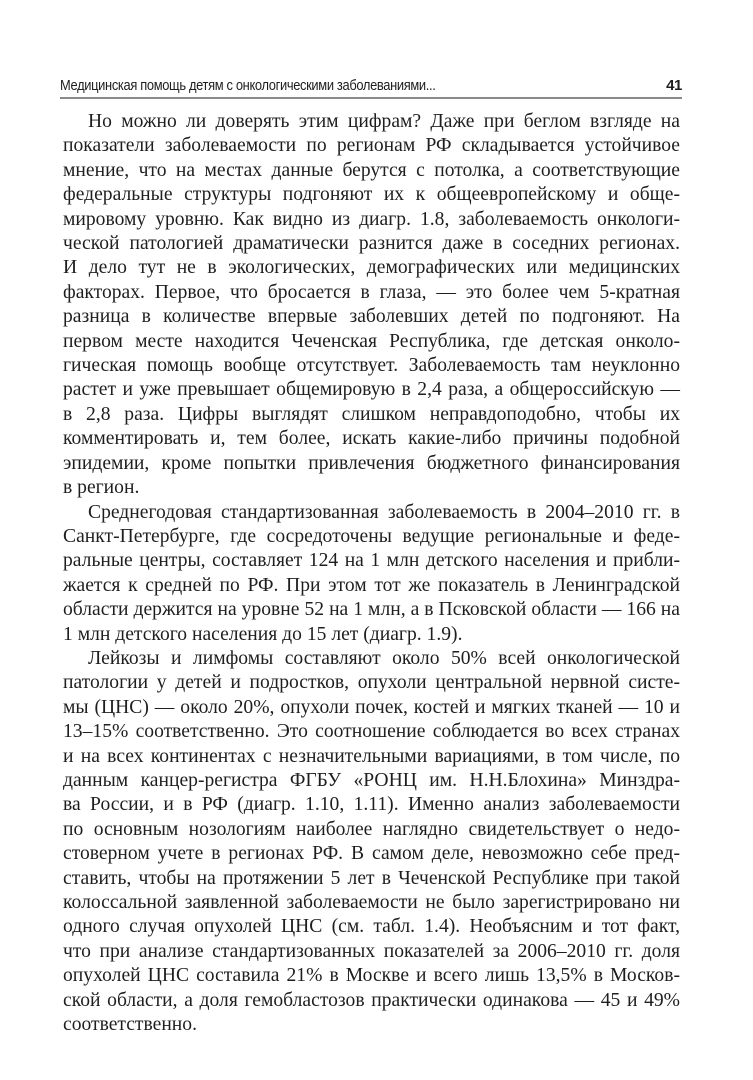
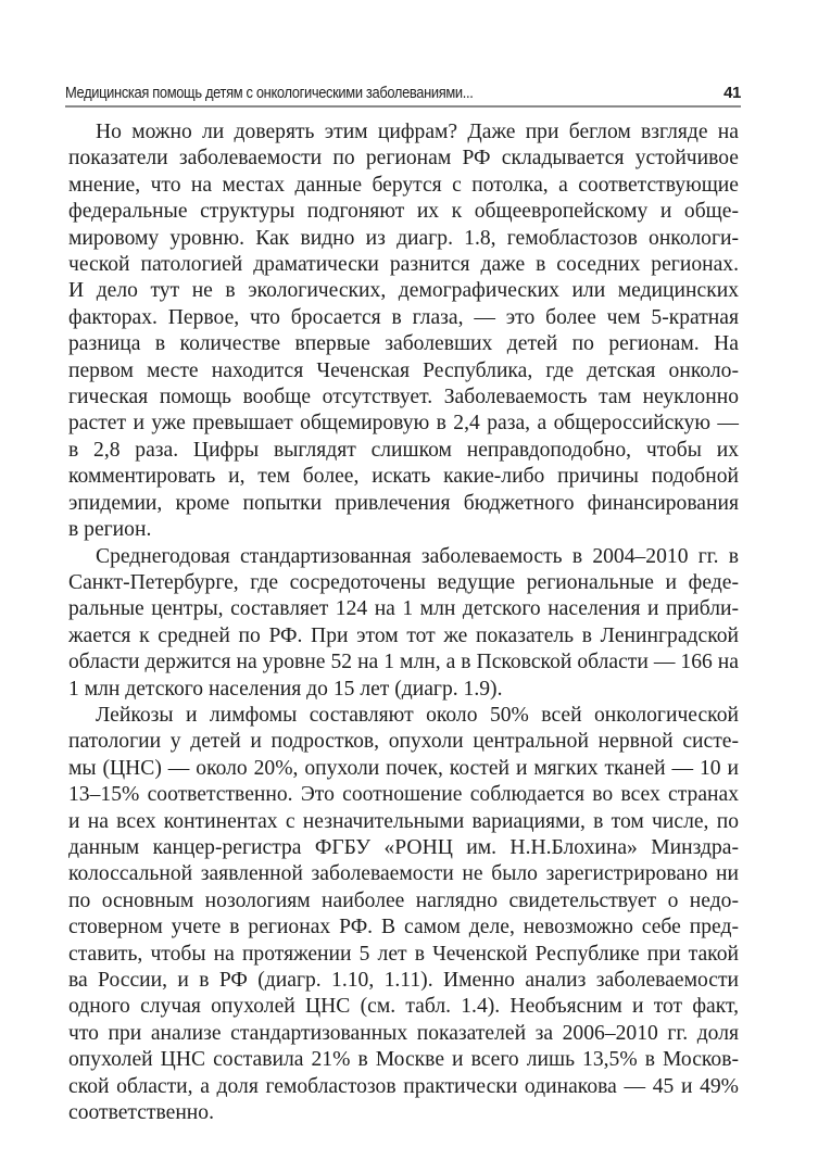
  Медицинская помощь детям с онкологическими заболеваниями...
  41
  Но можно ли доверять этим цифрам? Даже при беглом взгляде на
  показатели заболеваемости по регионам РФ складывается устойчивое
  мнение, что на местах данные берутся с потолка, а соответствующие
  федеральные структуры подгоняют их к общеевропейскому и обще-
- мировому уровню. Как видно из диагр. 1.8, заболеваемость онкологи-
+ мировому уровню. Как видно из диагр. 1.8, гемобластозов онкологи-
  ческой патологией драматически разнится даже в соседних регионах.
  И дело тут не в экологических, демографических или медицинских
  факторах. Первое, что бросается в глаза, — это более чем 5-кратная
- разница в количестве впервые заболевших детей по подгоняют. На
+ разница в количестве впервые заболевших детей по регионам. На
  первом месте находится Чеченская Республика, где детская онколо-
  гическая помощь вообще отсутствует. Заболеваемость там неуклонно
  растет и уже превышает общемировую в 2,4 раза, а общероссийскую —
  в 2,8 раза. Цифры выглядят слишком неправдоподобно, чтобы их
  комментировать и, тем более, искать какие-либо причины подобной
  эпидемии, кроме попытки привлечения бюджетного финансирования
  в регион.
  Среднегодовая стандартизованная заболеваемость в 2004–2010 гг. в
  Санкт-Петербурге, где сосредоточены ведущие региональные и феде-
  ральные центры, составляет 124 на 1 млн детского населения и прибли-
  жается к средней по РФ. При этом тот же показатель в Ленинградской
  области держится на уровне 52 на 1 млн, а в Псковской области — 166 на
  1 млн детского населения до 15 лет (диагр. 1.9).
  Лейкозы и лимфомы составляют около 50% всей онкологической
  патологии у детей и подростков, опухоли центральной нервной систе-
  мы (ЦНС) — около 20%, опухоли почек, костей и мягких тканей — 10 и
  13–15% соответственно. Это соотношение соблюдается во всех странах
  и на всех континентах с незначительными вариациями, в том числе, по
  данным канцер-регистра ФГБУ «РОНЦ им. Н.Н.Блохина» Минздра-
- ва России, и в РФ (диагр. 1.10, 1.11). Именно анализ заболеваемости
+ колоссальной заявленной заболеваемости не было зарегистрировано ни
  по основным нозологиям наиболее наглядно свидетельствует о недо-
  стоверном учете в регионах РФ. В самом деле, невозможно себе пред-
  ставить, чтобы на протяжении 5 лет в Чеченской Республике при такой
- колоссальной заявленной заболеваемости не было зарегистрировано ни
+ ва России, и в РФ (диагр. 1.10, 1.11). Именно анализ заболеваемости
  одного случая опухолей ЦНС (см. табл. 1.4). Необъясним и тот факт,
  что при анализе стандартизованных показателей за 2006–2010 гг. доля
  опухолей ЦНС составила 21% в Москве и всего лишь 13,5% в Москов-
  ской области, а доля гемобластозов практически одинакова — 45 и 49%
  соответственно.
